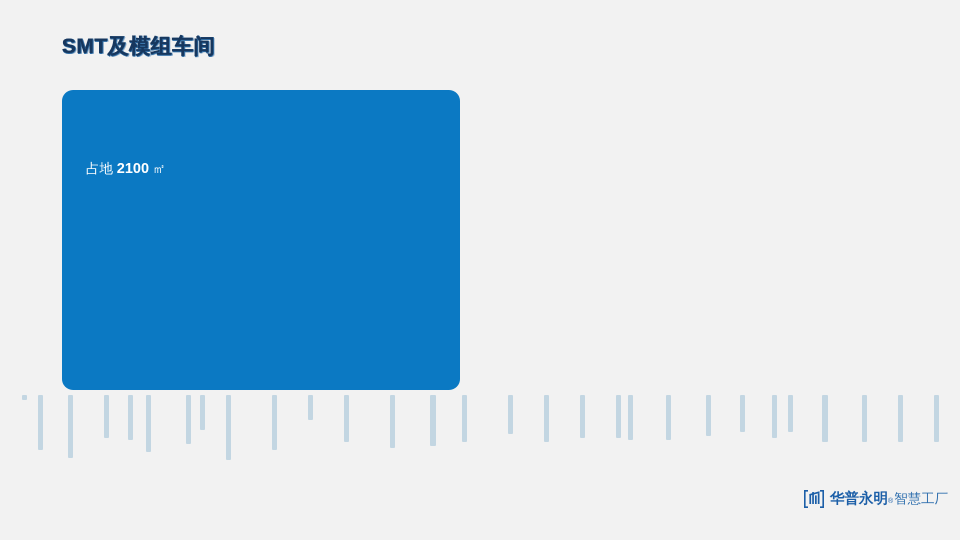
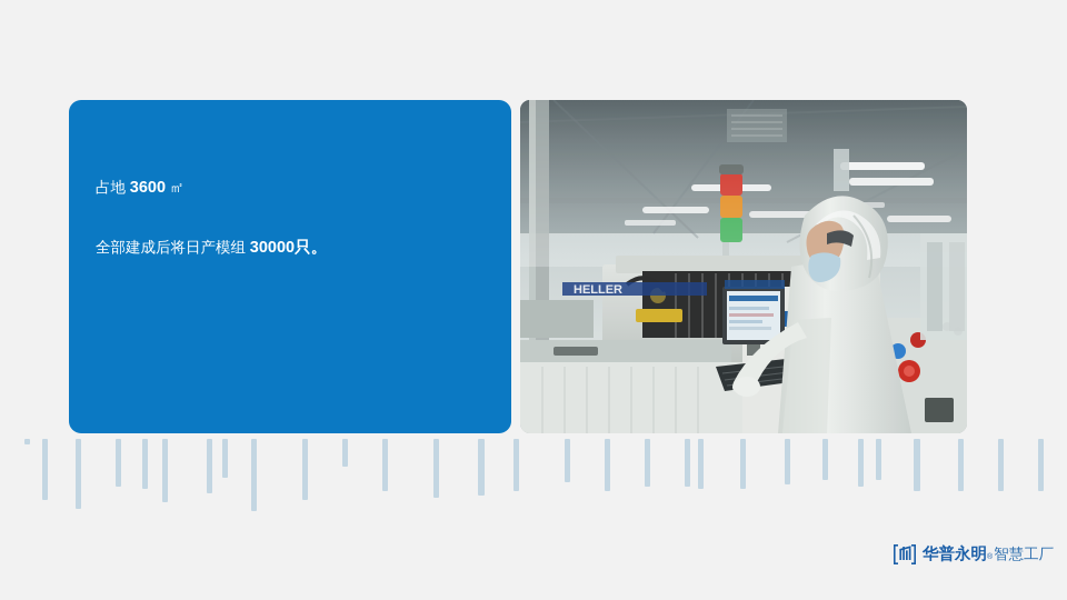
- SMT及模组车间
- 占地 2100 ㎡
+ 占地 3600 ㎡
+ 全部建成后将日产模组 30000只。
+ HELLER
  华普永明
  智慧工厂
